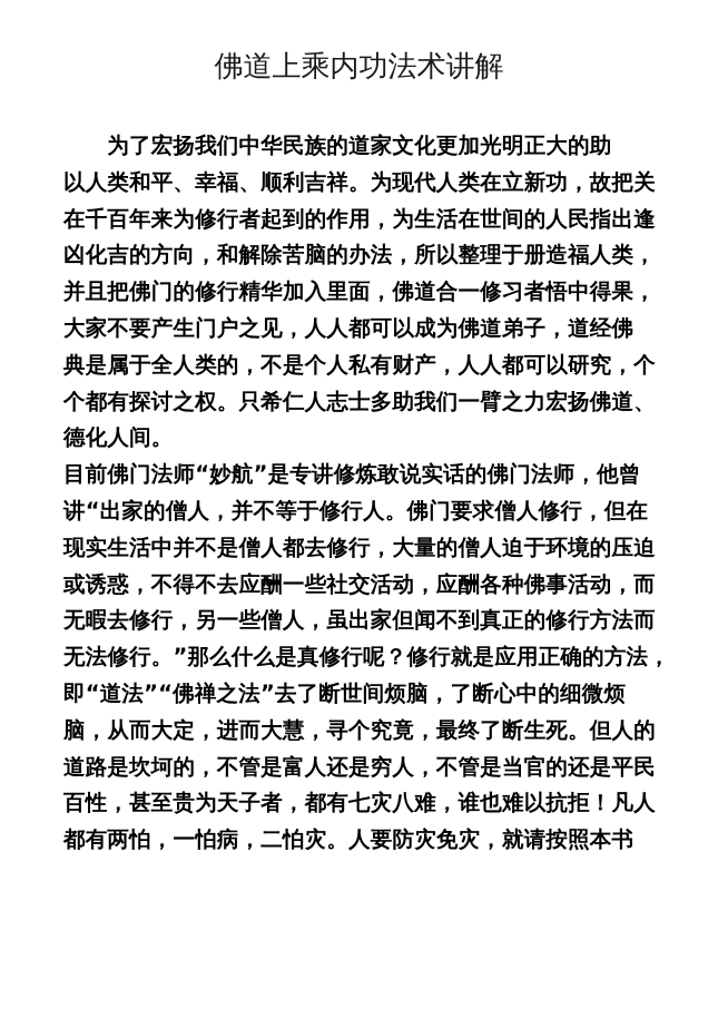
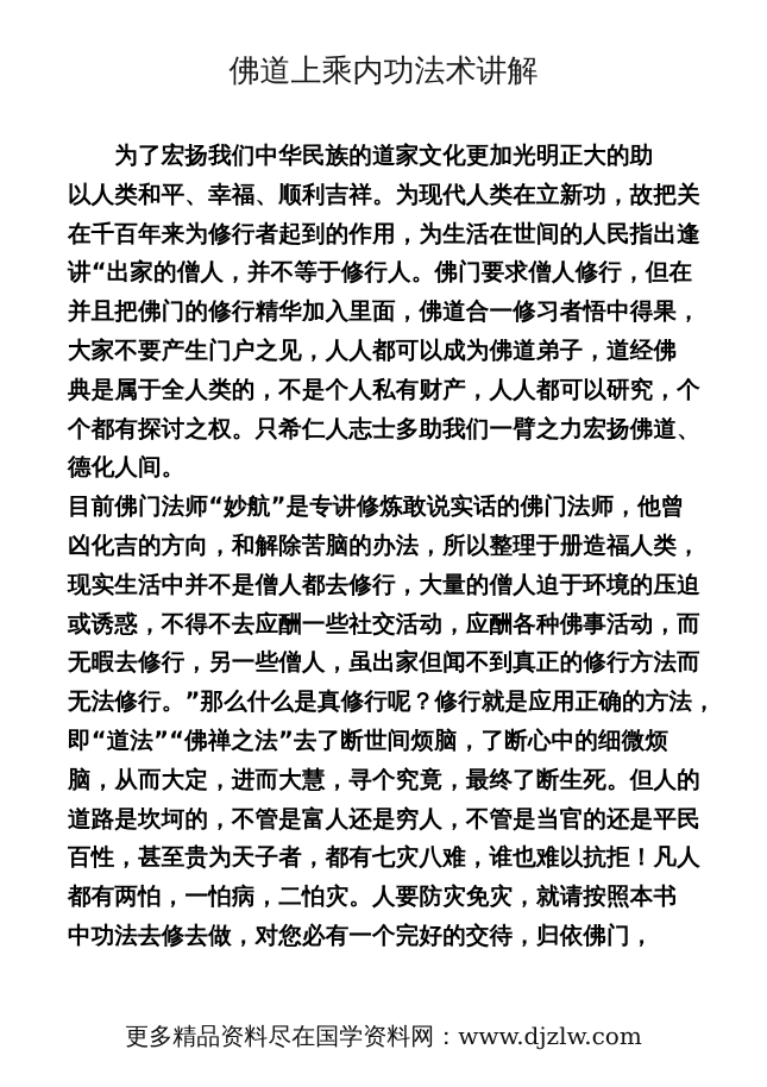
  佛道上乘内功法术讲解
  为了宏扬我们中华民族的道家文化更加光明正大的助
  以人类和平、幸福、顺利吉祥。为现代人类在立新功，故把关
  在千百年来为修行者起到的作用，为生活在世间的人民指出逢
- 凶化吉的方向，和解除苦脑的办法，所以整理于册造福人类，
+ 讲“出家的僧人，并不等于修行人。佛门要求僧人修行，但在
  并且把佛门的修行精华加入里面，佛道合一修习者悟中得果，
  大家不要产生门户之见，人人都可以成为佛道弟子，道经佛
  典是属于全人类的，不是个人私有财产，人人都可以研究，个
  个都有探讨之权。只希仁人志士多助我们一臂之力宏扬佛道、
  德化人间。
  目前佛门法师“妙航”是专讲修炼敢说实话的佛门法师，他曾
- 讲“出家的僧人，并不等于修行人。佛门要求僧人修行，但在
+ 凶化吉的方向，和解除苦脑的办法，所以整理于册造福人类，
  现实生活中并不是僧人都去修行，大量的僧人迫于环境的压迫
  或诱惑，不得不去应酬一些社交活动，应酬各种佛事活动，而
  无暇去修行，另一些僧人，虽出家但闻不到真正的修行方法而
  无法修行。”那么什么是真修行呢？修行就是应用正确的方法，
  即“道法”“佛禅之法”去了断世间烦脑，了断心中的细微烦
  脑，从而大定，进而大慧，寻个究竟，最终了断生死。但人的
  道路是坎坷的，不管是富人还是穷人，不管是当官的还是平民
  百性，甚至贵为天子者，都有七灾八难，谁也难以抗拒！凡人
  都有两怕，一怕病，二怕灾。人要防灾免灾，就请按照本书
+ 中功法去修去做，对您必有一个完好的交待，归依佛门，
+ 更多精品资料尽在国学资料网：www.djzlw.com
